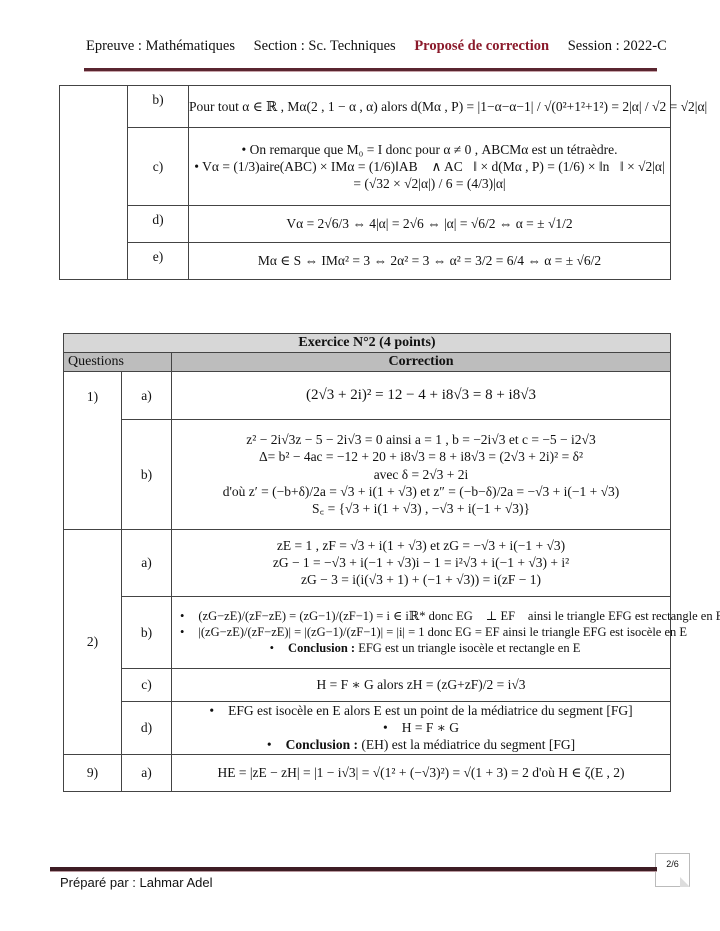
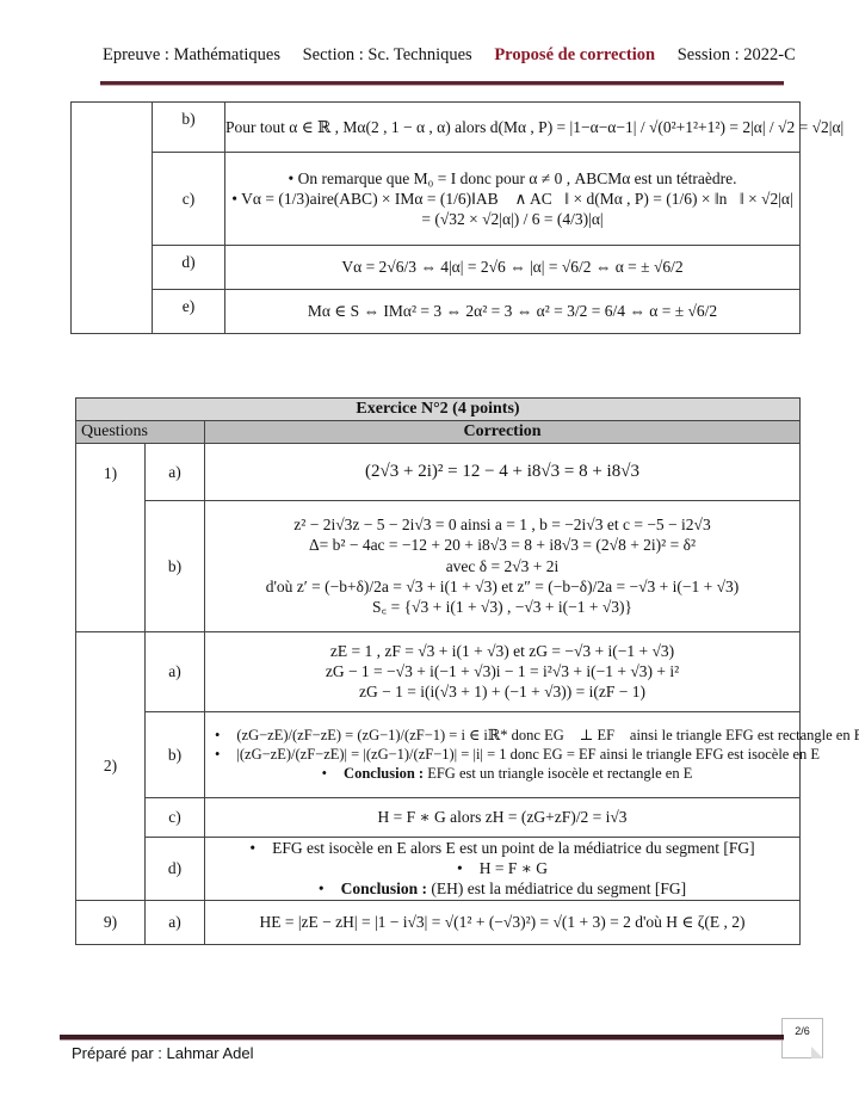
  Epreuve : Mathématiques Section : Sc. Techniques Proposé de correction Session : 2022-C
  	b)	Pour tout α ∈ ℝ , Mα(2 , 1 − α , α) alors d(Mα , P) = |1−α−α−1| / √(0²+1²+1²) = 2|α| / √2 = √2|α|
  c)	• On remarque que M₀ = I donc pour α ≠ 0 , ABCMα est un tétraèdre. • Vα = (1/3)aire(ABC) × IMα = (1/6)‖AB⃗ ∧ AC⃗‖ × d(Mα , P) = (1/6) × ‖n⃗‖ × √2|α| = (√32 × √2|α|) / 6 = (4/3)|α|
- d)	Vα = 2√6/3 ⇔ 4|α| = 2√6 ⇔ |α| = √6/2 ⇔ α = ± √1/2
+ d)	Vα = 2√6/3 ⇔ 4|α| = 2√6 ⇔ |α| = √6/2 ⇔ α = ± √6/2
  e)	Mα ∈ S ⇔ IMα² = 3 ⇔ 2α² = 3 ⇔ α² = 3/2 = 6/4 ⇔ α = ± √6/2
  Exercice N°2 (4 points)
  Questions	Correction
  1)	a)	(2√3 + 2i)² = 12 − 4 + i8√3 = 8 + i8√3
- b)	z² − 2i√3z − 5 − 2i√3 = 0 ainsi a = 1 , b = −2i√3 et c = −5 − i2√3 Δ= b² − 4ac = −12 + 20 + i8√3 = 8 + i8√3 = (2√3 + 2i)² = δ² avec δ = 2√3 + 2i d'où z′ = (−b+δ)/2a = √3 + i(1 + √3) et z″ = (−b−δ)/2a = −√3 + i(−1 + √3) S꜀ = {√3 + i(1 + √3) , −√3 + i(−1 + √3)}
+ b)	z² − 2i√3z − 5 − 2i√3 = 0 ainsi a = 1 , b = −2i√3 et c = −5 − i2√3 Δ= b² − 4ac = −12 + 20 + i8√3 = 8 + i8√3 = (2√8 + 2i)² = δ² avec δ = 2√3 + 2i d'où z′ = (−b+δ)/2a = √3 + i(1 + √3) et z″ = (−b−δ)/2a = −√3 + i(−1 + √3) S꜀ = {√3 + i(1 + √3) , −√3 + i(−1 + √3)}
- 2)	a)	zE = 1 , zF = √3 + i(1 + √3) et zG = −√3 + i(−1 + √3) zG − 1 = −√3 + i(−1 + √3)i − 1 = i²√3 + i(−1 + √3) + i² zG − 3 = i(i(√3 + 1) + (−1 + √3)) = i(zF − 1)
+ 2)	a)	zE = 1 , zF = √3 + i(1 + √3) et zG = −√3 + i(−1 + √3) zG − 1 = −√3 + i(−1 + √3)i − 1 = i²√3 + i(−1 + √3) + i² zG − 1 = i(i(√3 + 1) + (−1 + √3)) = i(zF − 1)
  b)	(zG−zE)/(zF−zE) = (zG−1)/(zF−1) = i ∈ iℝ* donc EG⃗ ⊥ EF⃗ ainsi le triangle EFG est rectangle en |(zG−zE)/(zF−zE)| = |(zG−1)/(zF−1)| = |i| = 1 donc EG = EF ainsi le triangle EFG est isocèle en E Conclusion : EFG est un triangle isocèle et rectangle en E
  c)	H = F ∗ G alors zH = (zG+zF)/2 = i√3
  d)	EFG est isocèle en E alors E est un point de la médiatrice du segment [FG] H = F ∗ G Conclusion : (EH) est la médiatrice du segment [FG]
  9)	a)	HE = |zE − zH| = |1 − i√3| = √(1² + (−√3)²) = √(1 + 3) = 2 d'où H ∈ ζ(E , 2)
  2/6
  Préparé par : Lahmar Adel
